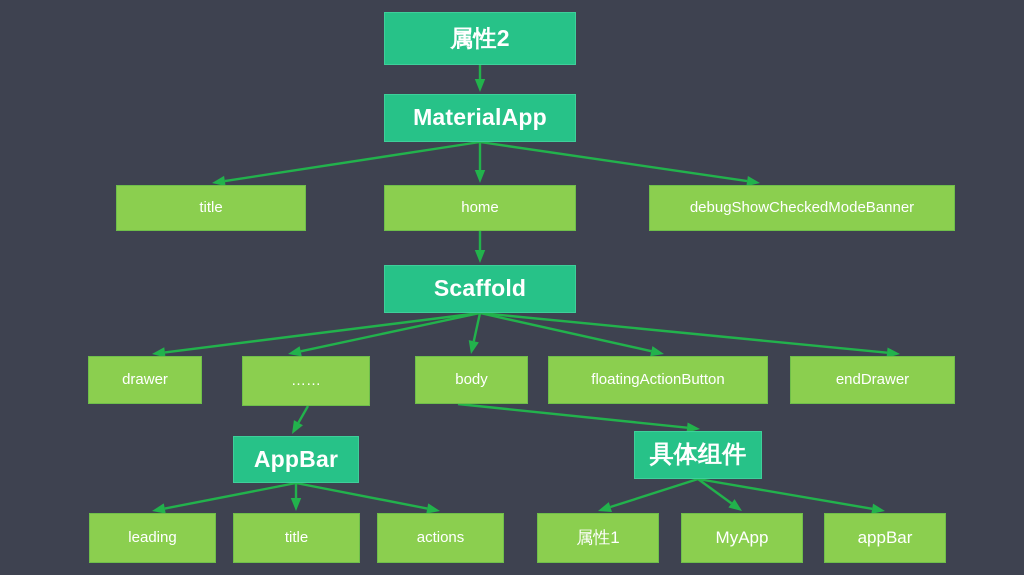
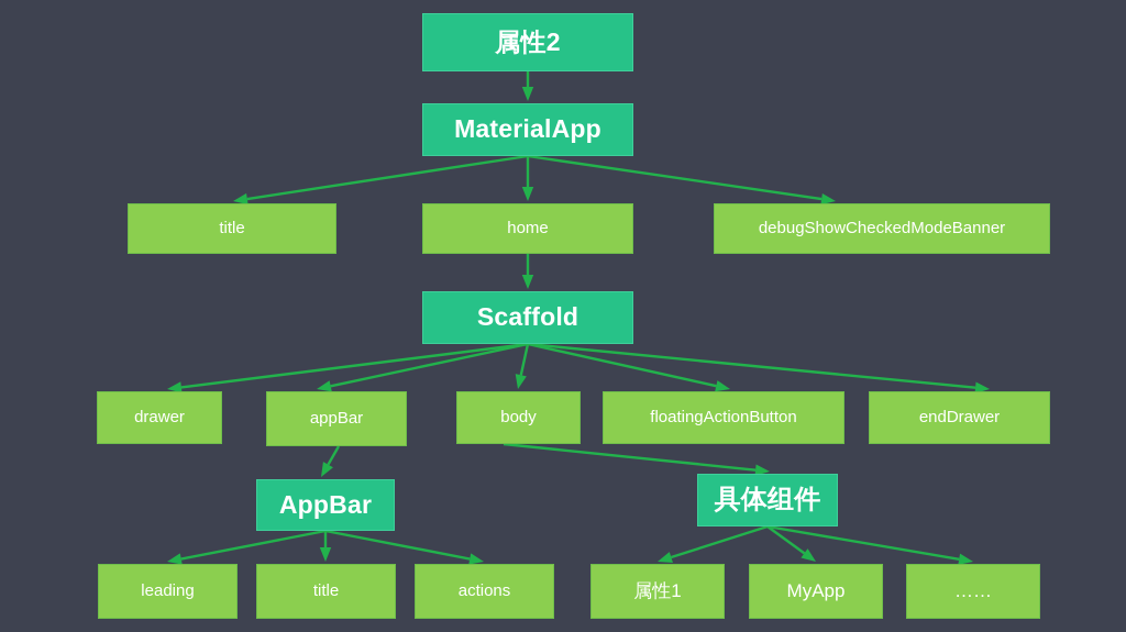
  属性2
  MaterialApp
  title
  home
  debugShowCheckedModeBanner
  Scaffold
  drawer
- ……
+ appBar
  body
  floatingActionButton
  endDrawer
  AppBar
  具体组件
  leading
  title
  actions
  属性1
  MyApp
- appBar
+ ……
